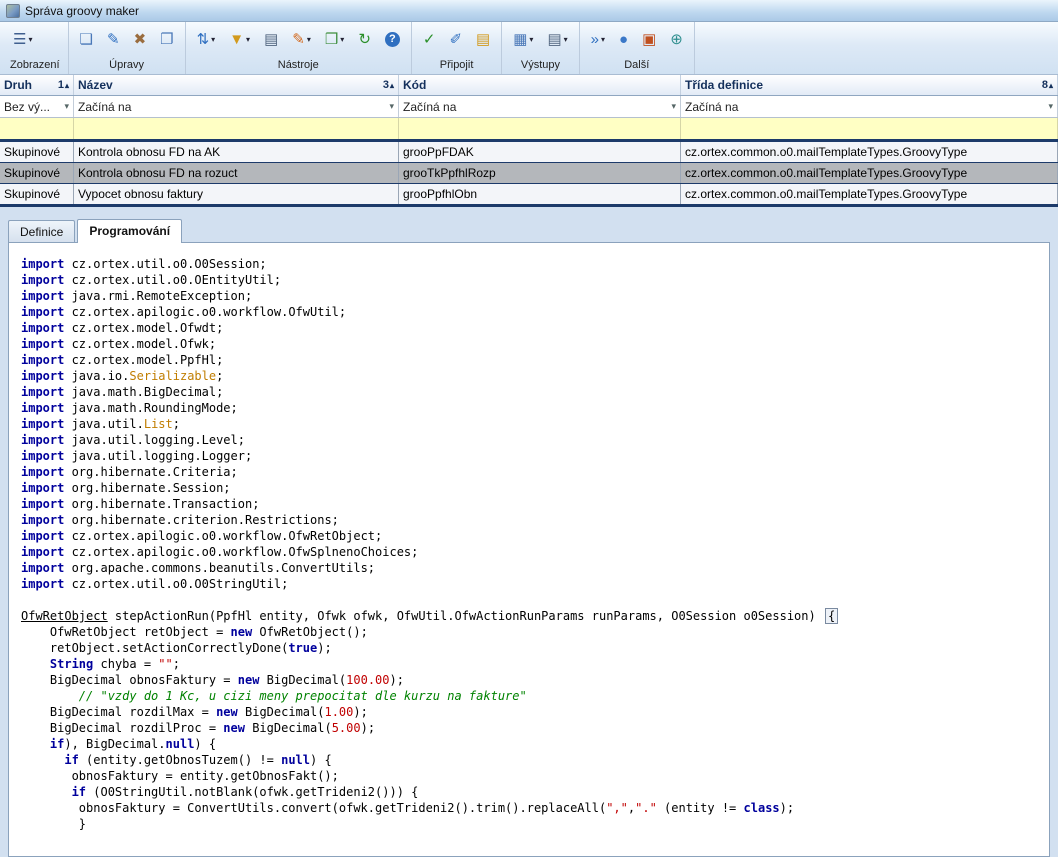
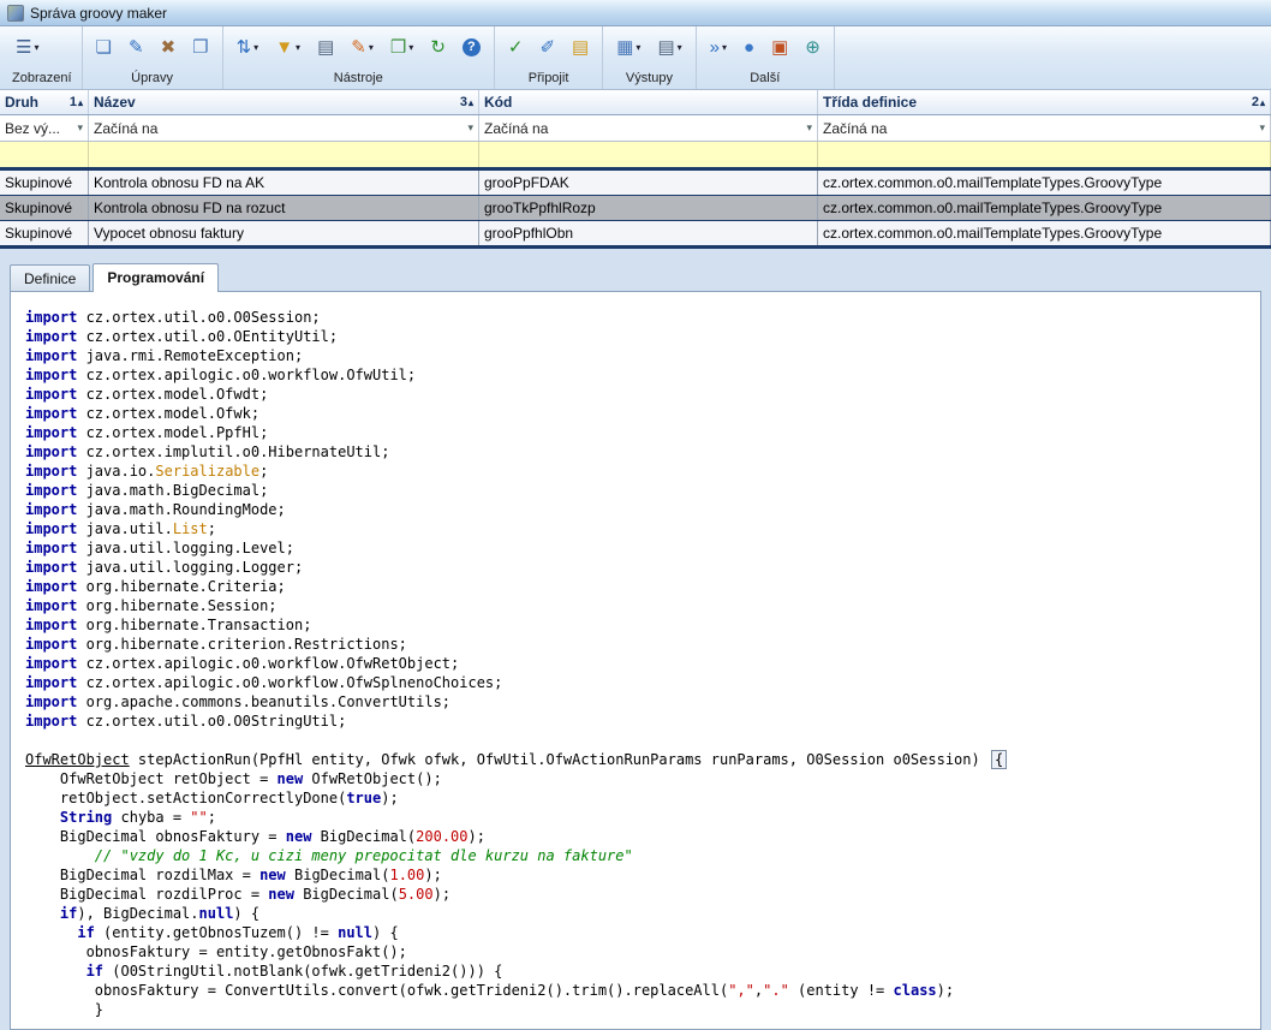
  Správa groovy maker
  ☰
  ▾
  Zobrazení
  ❏
  ✎
  ✖
  ❐
  Úpravy
  ⇅
  ▾
  ▼
  ▾
  ▤
  ✎
  ▾
  ❒
  ▾
  ↻
  ?
  Nástroje
  ✓
  ✐
  ▤
  Připojit
  ▦
  ▾
  ▤
  ▾
  Výstupy
  »
  ▾
  ●
  ▣
  ⊕
  Další
  Druh
  1
  ▴
  Název
  3
  ▴
  Kód
  Třída definice
- 8
+ 2
  ▴
  Bez vý...
  ▾
  Začíná na
  ▾
  Začíná na
  ▾
  Začíná na
  ▾
  Skupinové
  Kontrola obnosu FD na AK
  grooPpFDAK
  cz.ortex.common.o0.mailTemplateTypes.GroovyType
  Skupinové
  Kontrola obnosu FD na rozuct
  grooTkPpfhlRozp
  cz.ortex.common.o0.mailTemplateTypes.GroovyType
  Skupinové
  Vypocet obnosu faktury
  grooPpfhlObn
  cz.ortex.common.o0.mailTemplateTypes.GroovyType
  Definice
  Programování
  import cz.ortex.util.o0.O0Session;
  import cz.ortex.util.o0.OEntityUtil;
  import java.rmi.RemoteException;
  import cz.ortex.apilogic.o0.workflow.OfwUtil;
  import cz.ortex.model.Ofwdt;
  import cz.ortex.model.Ofwk;
  import cz.ortex.model.PpfHl;
+ import cz.ortex.implutil.o0.HibernateUtil;
  import java.io.Serializable;
  import java.math.BigDecimal;
  import java.math.RoundingMode;
  import java.util.List;
  import java.util.logging.Level;
  import java.util.logging.Logger;
  import org.hibernate.Criteria;
  import org.hibernate.Session;
  import org.hibernate.Transaction;
  import org.hibernate.criterion.Restrictions;
  import cz.ortex.apilogic.o0.workflow.OfwRetObject;
  import cz.ortex.apilogic.o0.workflow.OfwSplnenoChoices;
  import org.apache.commons.beanutils.ConvertUtils;
  import cz.ortex.util.o0.O0StringUtil;
  OfwRetObject stepActionRun(PpfHl entity, Ofwk ofwk, OfwUtil.OfwActionRunParams runParams, O0Session o0Session) {
  OfwRetObject retObject = new OfwRetObject();
  retObject.setActionCorrectlyDone(true);
  String chyba = "";
- BigDecimal obnosFaktury = new BigDecimal(100.00);
+ BigDecimal obnosFaktury = new BigDecimal(200.00);
  // "vzdy do 1 Kc, u cizi meny prepocitat dle kurzu na fakture"
  BigDecimal rozdilMax = new BigDecimal(1.00);
  BigDecimal rozdilProc = new BigDecimal(5.00);
  if), BigDecimal.null) {
  if (entity.getObnosTuzem() != null) {
  obnosFaktury = entity.getObnosFakt();
  if (O0StringUtil.notBlank(ofwk.getTrideni2())) {
  obnosFaktury = ConvertUtils.convert(ofwk.getTrideni2().trim().replaceAll(",","." (entity != class);
  }
